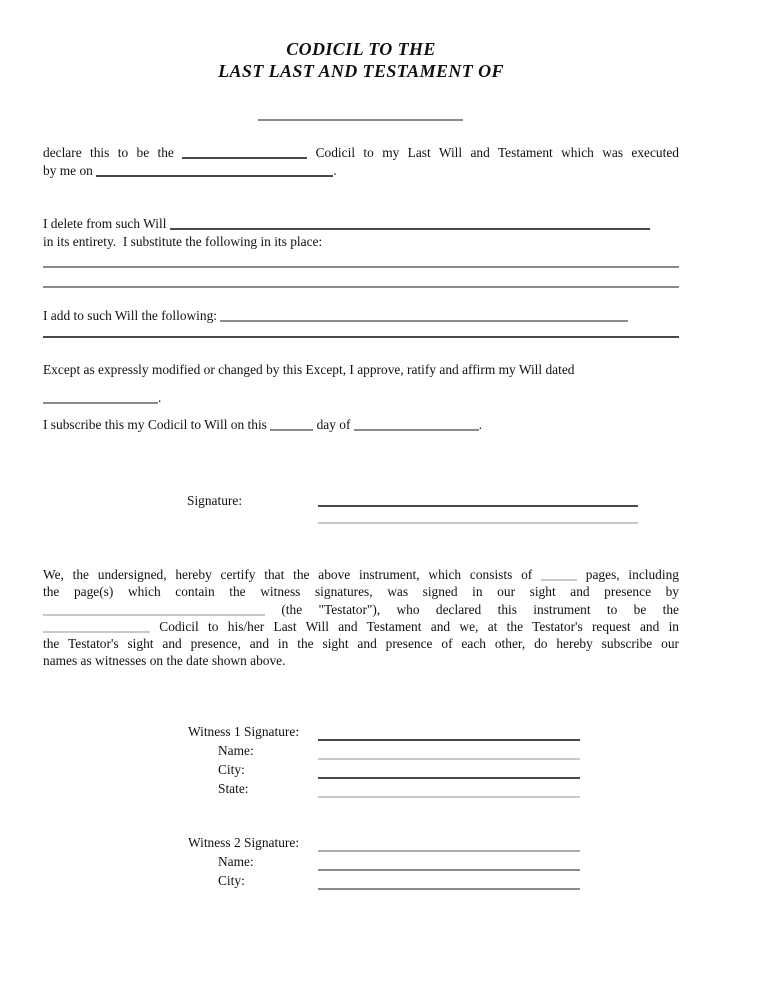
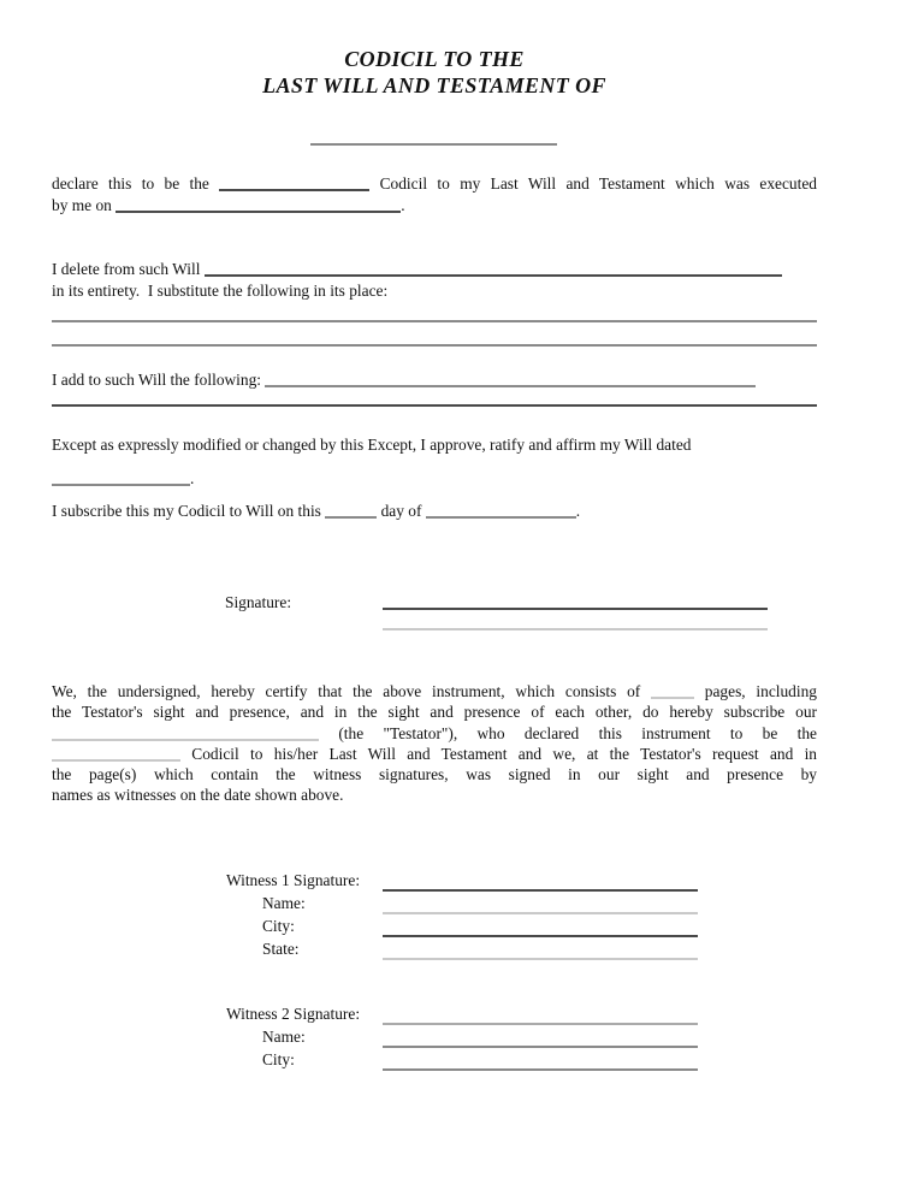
  CODICIL TO THE
- LAST LAST AND TESTAMENT OF
+ LAST WILL AND TESTAMENT OF
  declare this to be the Codicil to my Last Will and Testament which was executed
  by me on .
  I delete from such Will
  in its entirety. I substitute the following in its place:
  I add to such Will the following:
  Except as expressly modified or changed by this Except, I approve, ratify and affirm my Will dated
  .
  I subscribe this my Codicil to Will on this day of .
  Signature:
  We, the undersigned, hereby certify that the above instrument, which consists of pages, including
- the page(s) which contain the witness signatures, was signed in our sight and presence by
+ the Testator's sight and presence, and in the sight and presence of each other, do hereby subscribe our
  (the "Testator"), who declared this instrument to be the
  Codicil to his/her Last Will and Testament and we, at the Testator's request and in
- the Testator's sight and presence, and in the sight and presence of each other, do hereby subscribe our
+ the page(s) which contain the witness signatures, was signed in our sight and presence by
  names as witnesses on the date shown above.
  Witness 1 Signature:
  Name:
  City:
  State:
  Witness 2 Signature:
  Name:
  City:
